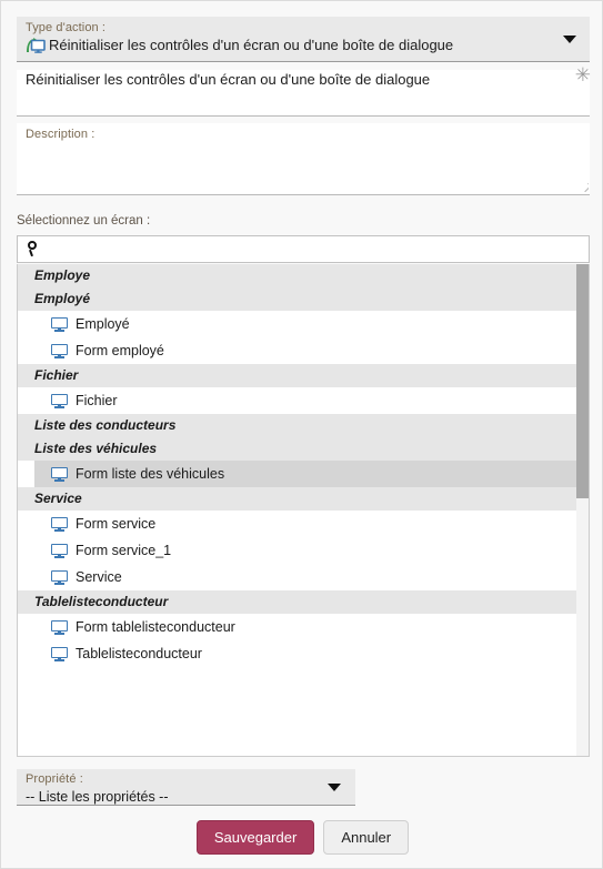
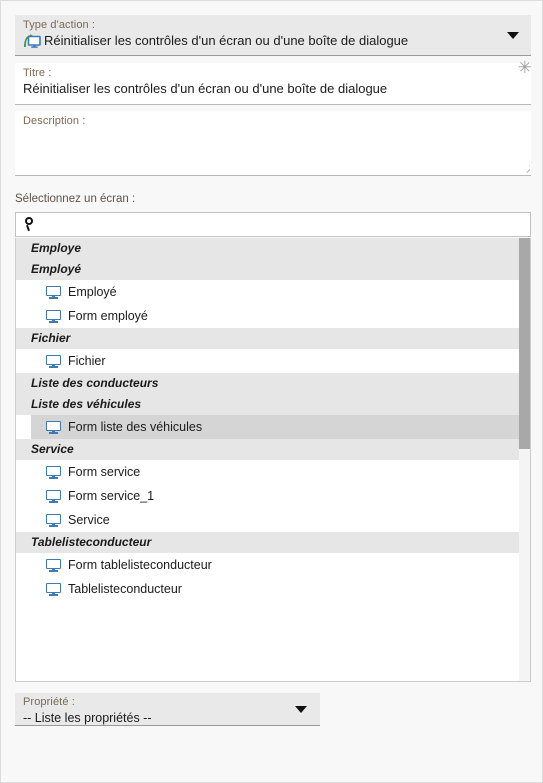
  Type d'action :
  Réinitialiser les contrôles d'un écran ou d'une boîte de dialogue
+ Titre :
  Réinitialiser les contrôles d'un écran ou d'une boîte de dialogue
  ✳
  Description :
  Sélectionnez un écran :
  Employe
  Employé
  Employé
  Form employé
  Fichier
  Fichier
  Liste des conducteurs
  Liste des véhicules
  Form liste des véhicules
  Service
  Form service
  Form service_1
  Service
  Tablelisteconducteur
  Form tablelisteconducteur
  Tablelisteconducteur
  Propriété :
  -- Liste les propriétés --
- Sauvegarder
- Annuler
